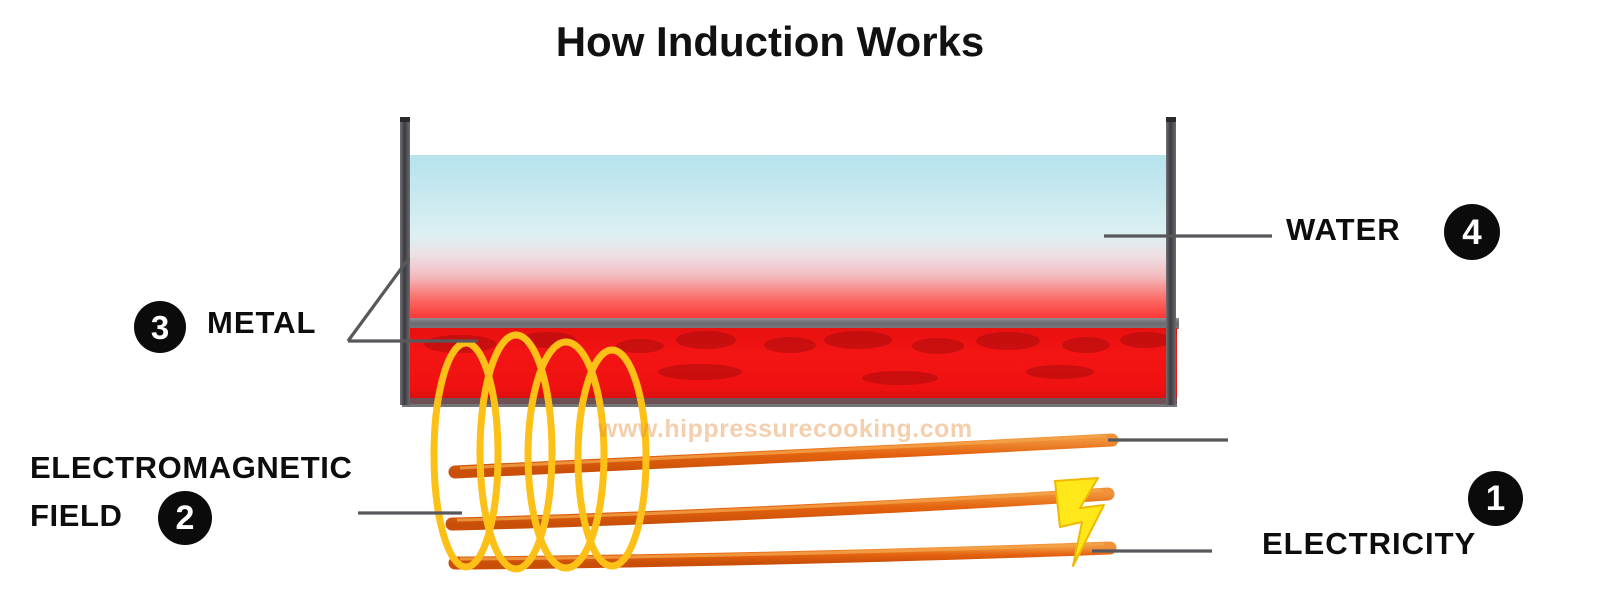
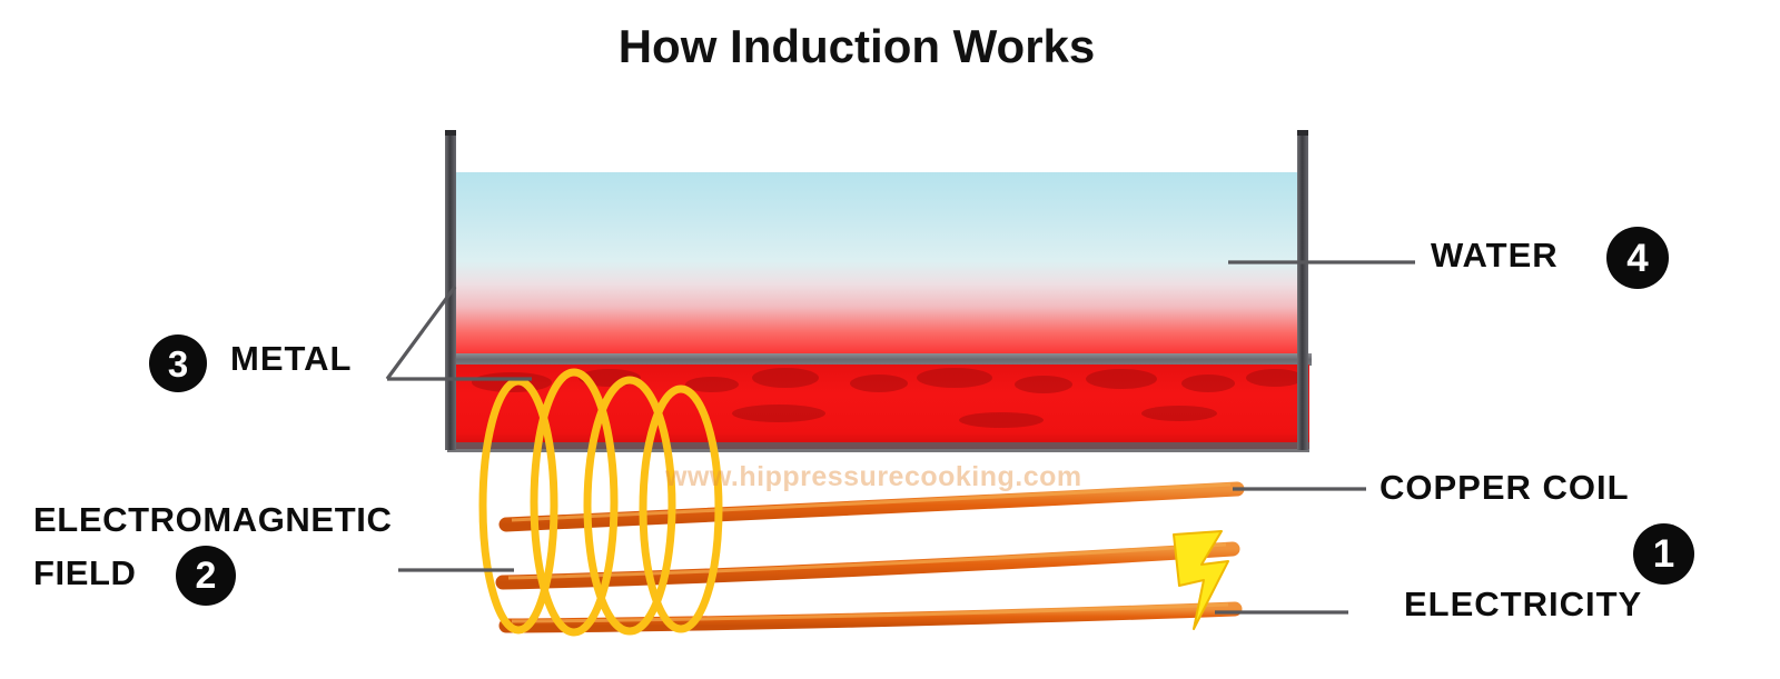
  How Induction Works
  WATER
  METAL
  ELECTROMAGNETIC
  FIELD
+ COPPER COIL
  ELECTRICITY
  1
  2
  3
  4
  www.hippressurecooking.com
